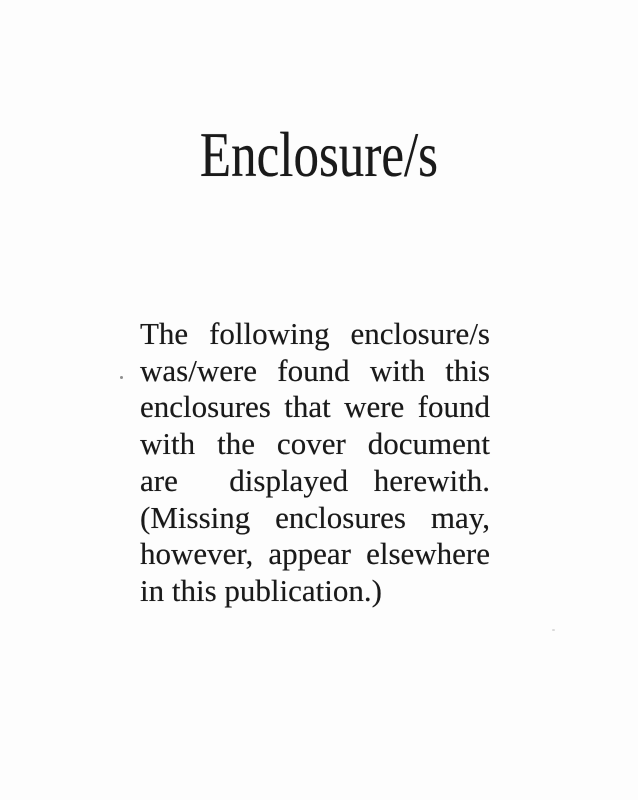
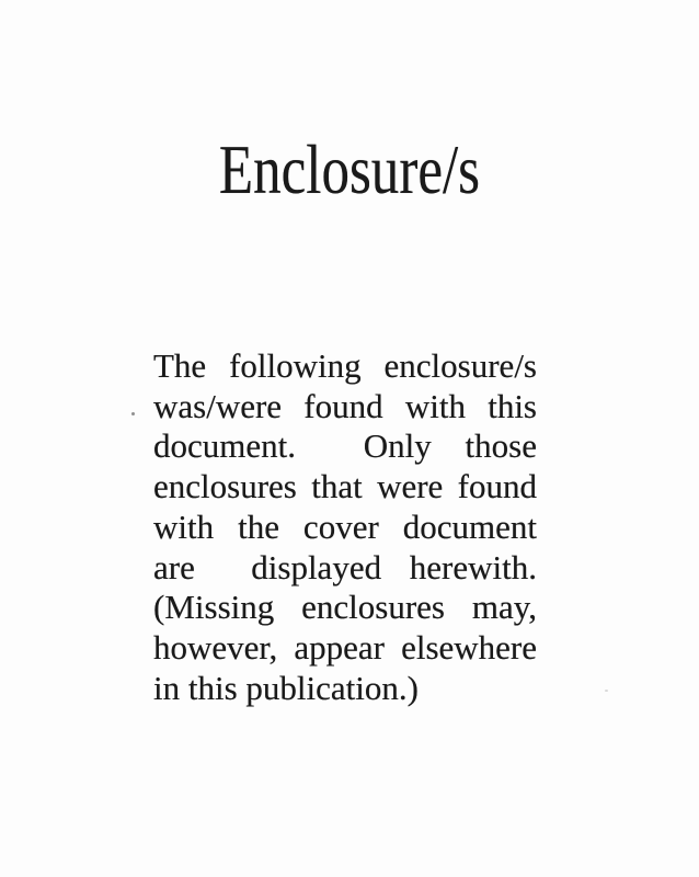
  Enclosure/s
  The following enclosure/s
  was/were found with this
+ document. Only those
  enclosures that were found
  with the cover document
  are displayed herewith.
  (Missing enclosures may,
  however, appear elsewhere
  in this publication.)
